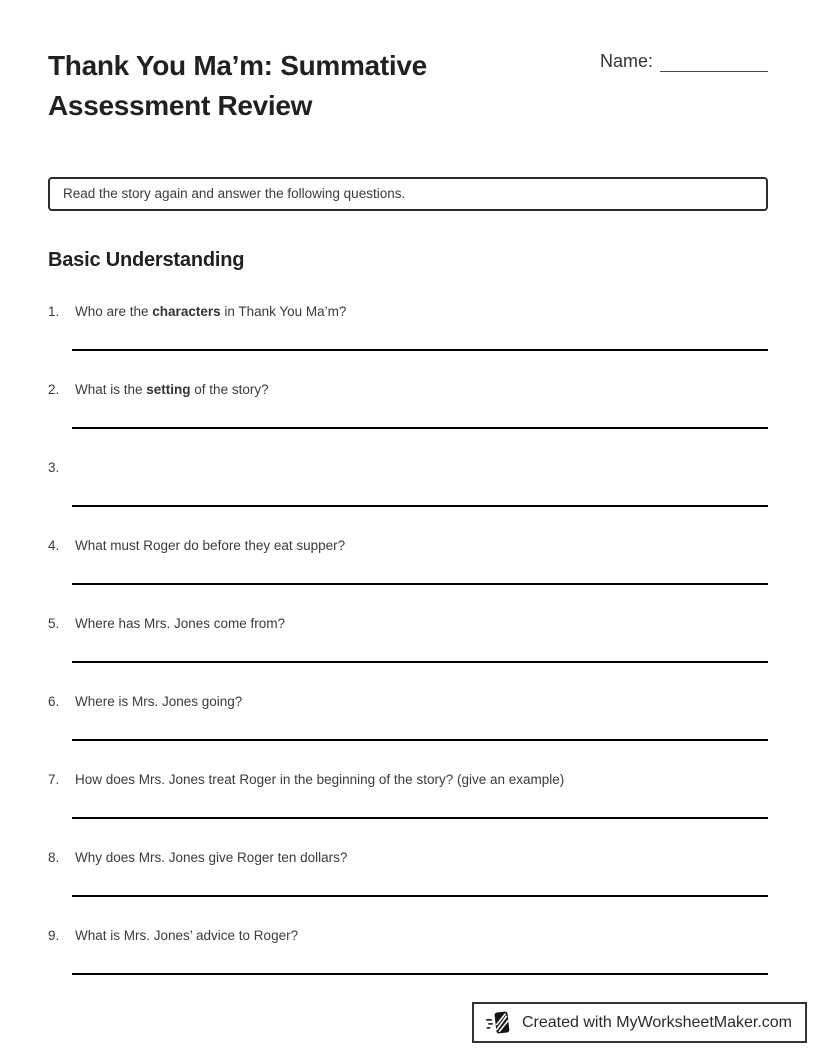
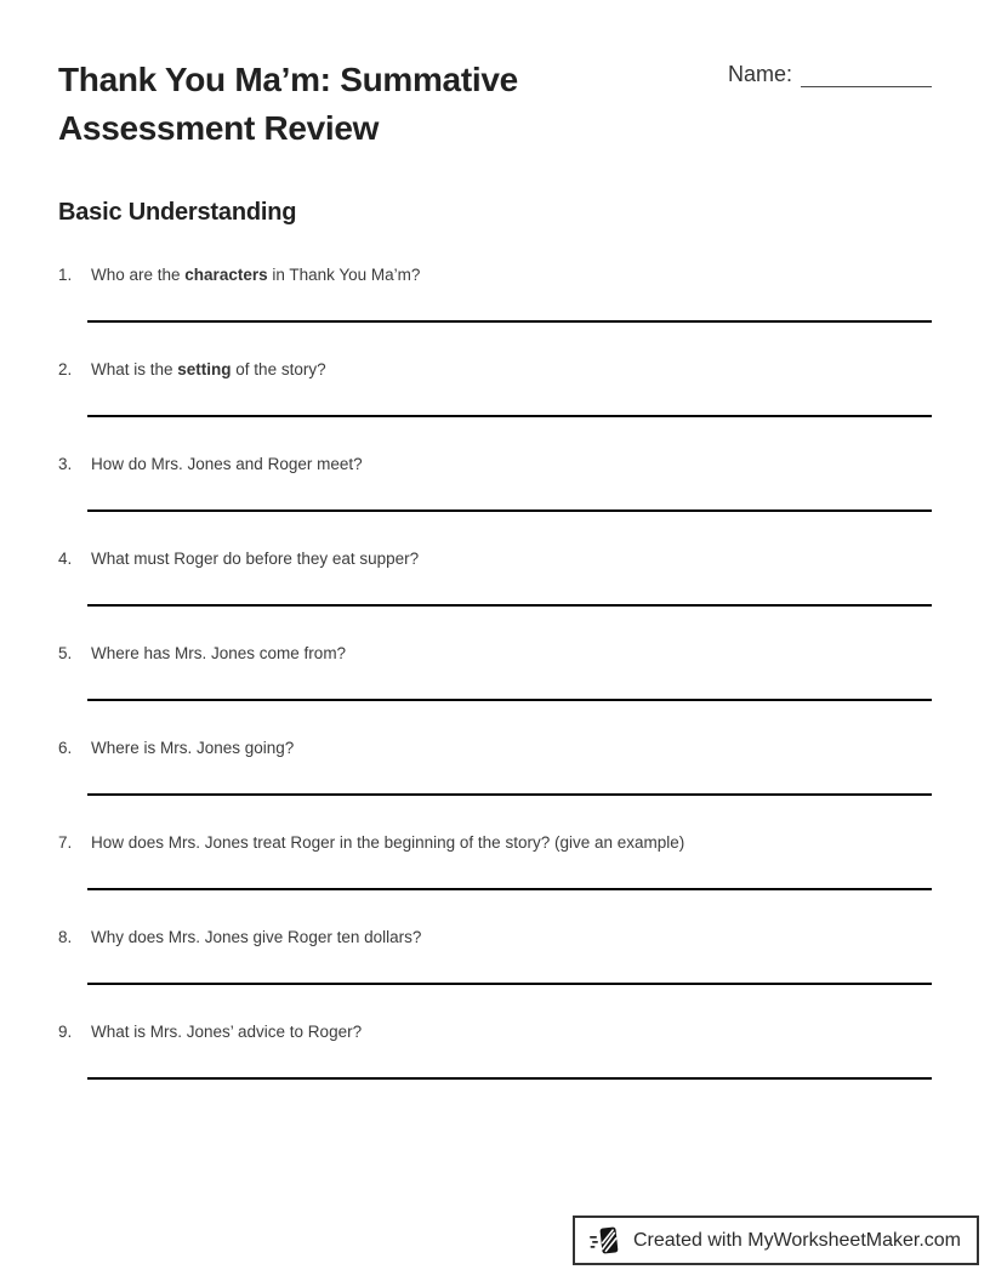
  Thank You Ma’m: Summative Assessment Review
  Name:
- Read the story again and answer the following questions.
  Basic Understanding
  1.
  Who are the characters in Thank You Ma’m?
  2.
  What is the setting of the story?
  3.
+ How do Mrs. Jones and Roger meet?
  4.
  What must Roger do before they eat supper?
  5.
  Where has Mrs. Jones come from?
  6.
  Where is Mrs. Jones going?
  7.
  How does Mrs. Jones treat Roger in the beginning of the story? (give an example)
  8.
  Why does Mrs. Jones give Roger ten dollars?
  9.
  What is Mrs. Jones’ advice to Roger?
  Created with MyWorksheetMaker.com
